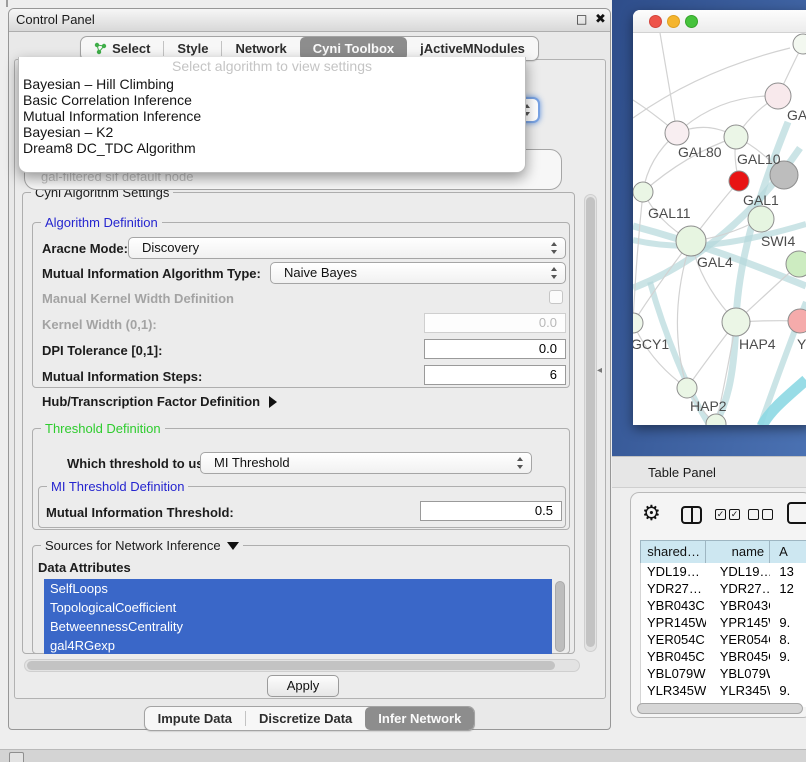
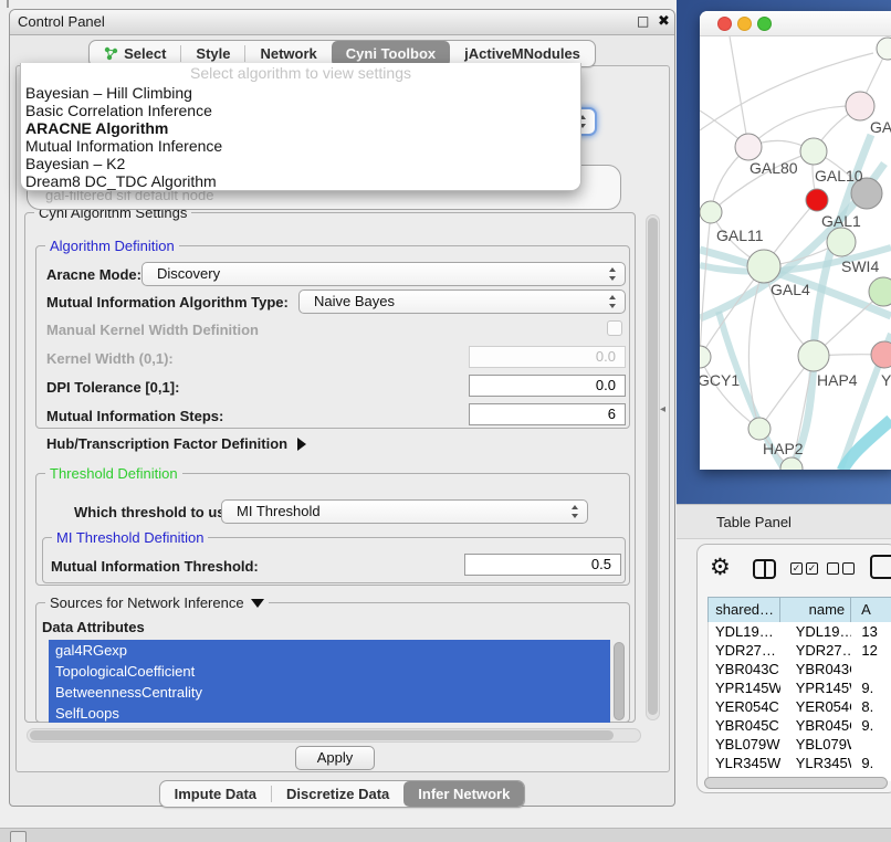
  Control Panel
  □
  ✖
  Select
  Style
  Network
  Cyni Toolbox
  jActiveMNodules
  gal-filtered sif default node
  Cyni Algorithm Settings
  Algorithm Definition
  Aracne Mode:
  Discovery
  Mutual Information Algorithm Type:
  Naive Bayes
  Manual Kernel Width Definition
  Kernel Width (0,1):
  0.0
  DPI Tolerance [0,1]:
  0.0
  Mutual Information Steps:
  6
  Hub/Transcription Factor Definition
  Threshold Definition
  Which threshold to u
  MI Threshold
  MI Threshold Definition
  Mutual Information Threshold:
  0.5
  Sources for Network Inference
  Data Attributes
- SelfLoops
+ gal4RGexp
  TopologicalCoefficient
  BetweennessCentrality
- gal4RGexp
+ SelfLoops
  Apply
  Select algorithm to view settings
  Bayesian – Hill Climbing
  Basic Correlation Inference
+ ARACNE Algorithm
  Mutual Information Inference
  Bayesian – K2
  Dream8 DC_TDC Algorithm
  Impute Data
  Discretize Data
  Infer Network
  ◂
  GAL80
  GAL10
  GAL1
  GAL11
  GAL4
  SWI4
  GCY1
  HAP4
  Y
  HAP2
  Table Panel
  ⚙
  ✓
  ✓
  shared…
  name
  A
  YDL19…
  YDL19…
  13
  YDR27…
  YDR27…
  12
  YBR043C
  YBR043
  YPR145W
  YPR145
  9.
  YER054C
  YER054
  8.
  YBR045C
  YBR045
  9.
  YBL079W
  YBL079
  YLR345W
  YLR345
  9.
